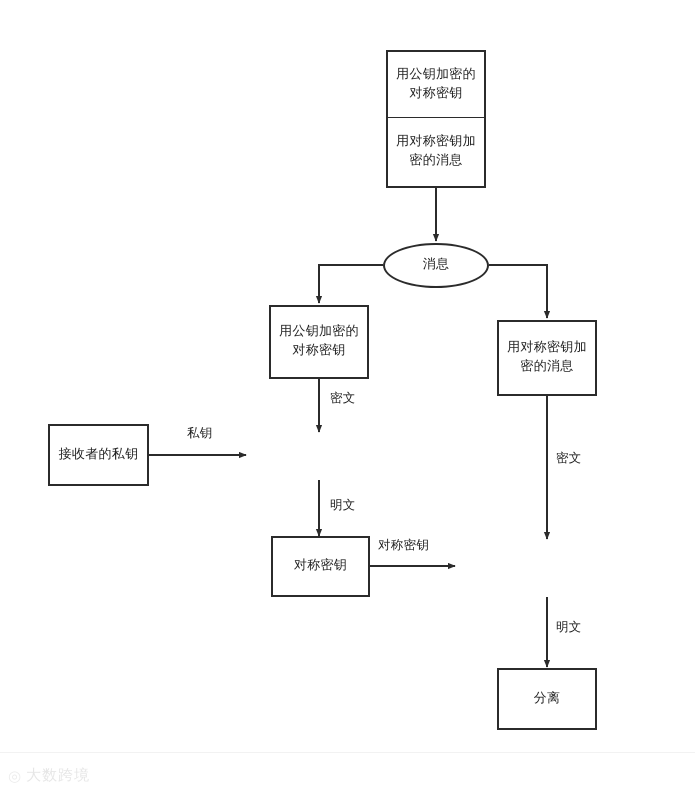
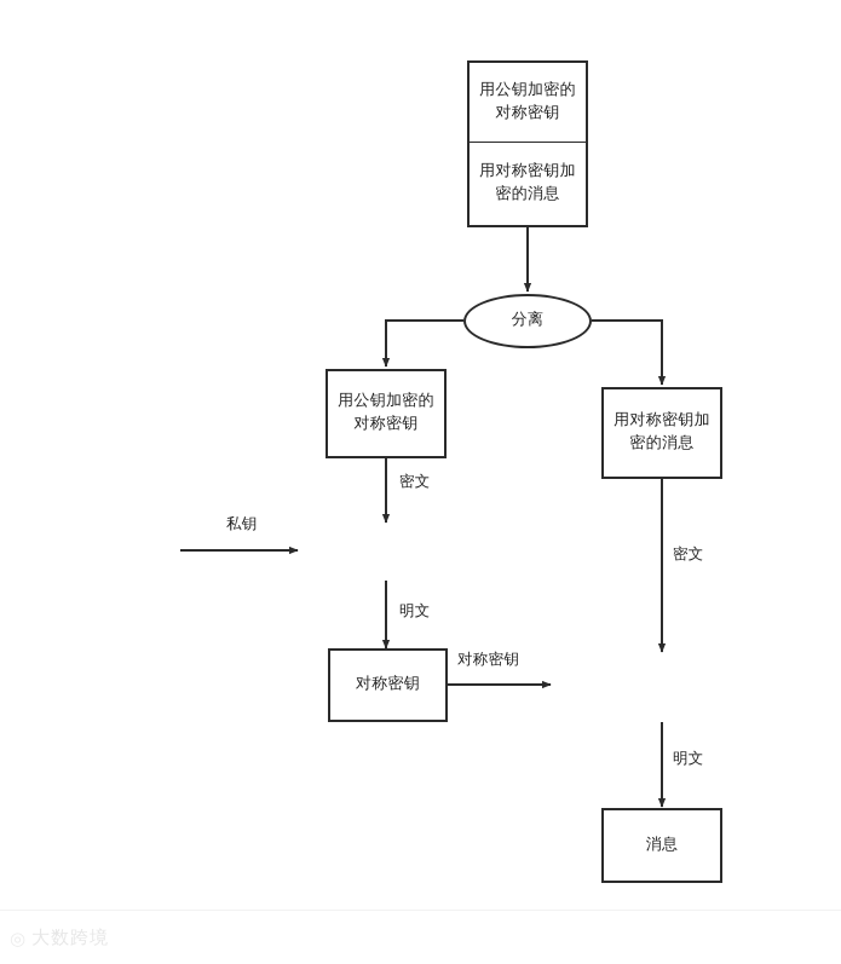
  用公钥加密的
  对称密钥
  用对称密钥加
  密的消息
- 消息
+ 分离
  用公钥加密的
  对称密钥
  用对称密钥加
  密的消息
- 接收者的私钥
  对称密钥
- 分离
+ 消息
  私钥
  密文
  明文
  对称密钥
  密文
  明文
  大数跨境
